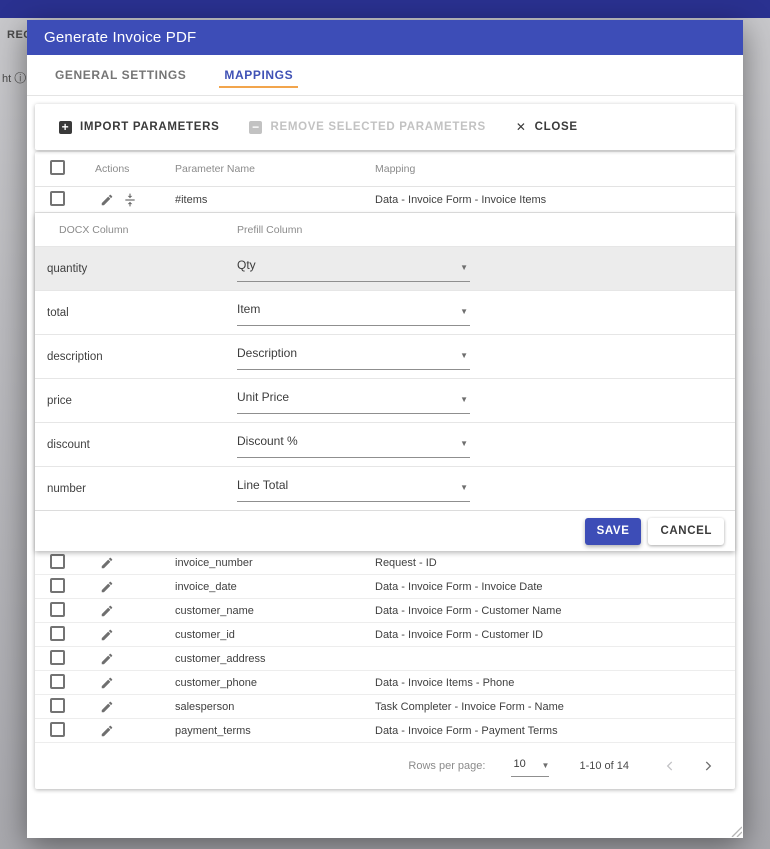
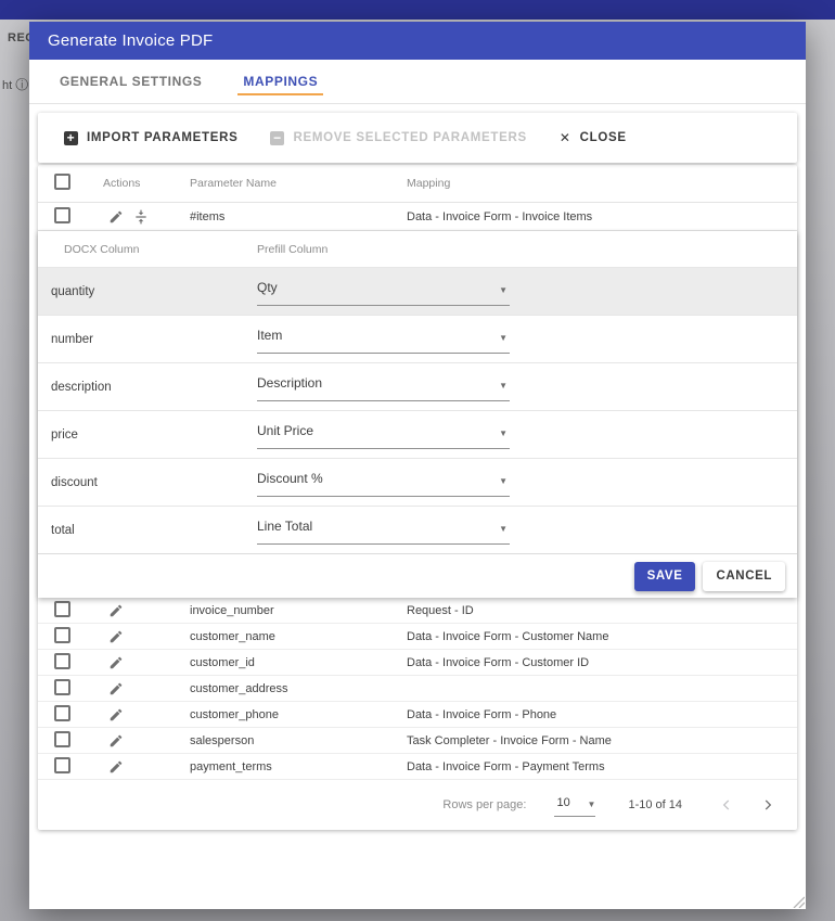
  ht ⓘ
  Generate Invoice PDF
  GENERAL SETTINGS
  MAPPINGS
  +
  IMPORT PARAMETERS
  −
  REMOVE SELECTED PARAMETERS
  ✕
  CLOSE
  Actions
  Parameter Name
  Mapping
  #items
  Data - Invoice Form - Invoice Items
  DOCX Column
  Prefill Column
  quantity
  Qty
  ▼
- total
+ number
  Item
  ▼
  description
  Description
  ▼
  price
  Unit Price
  ▼
  discount
  Discount %
  ▼
- number
+ total
  Line Total
  ▼
  SAVE
  CANCEL
  invoice_number
  Request - ID
- invoice_date
- Data - Invoice Form - Invoice Date
  customer_name
  Data - Invoice Form - Customer Name
  customer_id
  Data - Invoice Form - Customer ID
  customer_address
  customer_phone
- Data - Invoice Items - Phone
+ Data - Invoice Form - Phone
  salesperson
  Task Completer - Invoice Form - Name
  payment_terms
  Data - Invoice Form - Payment Terms
  Rows per page:
  10
  ▼
  1-10 of 14
